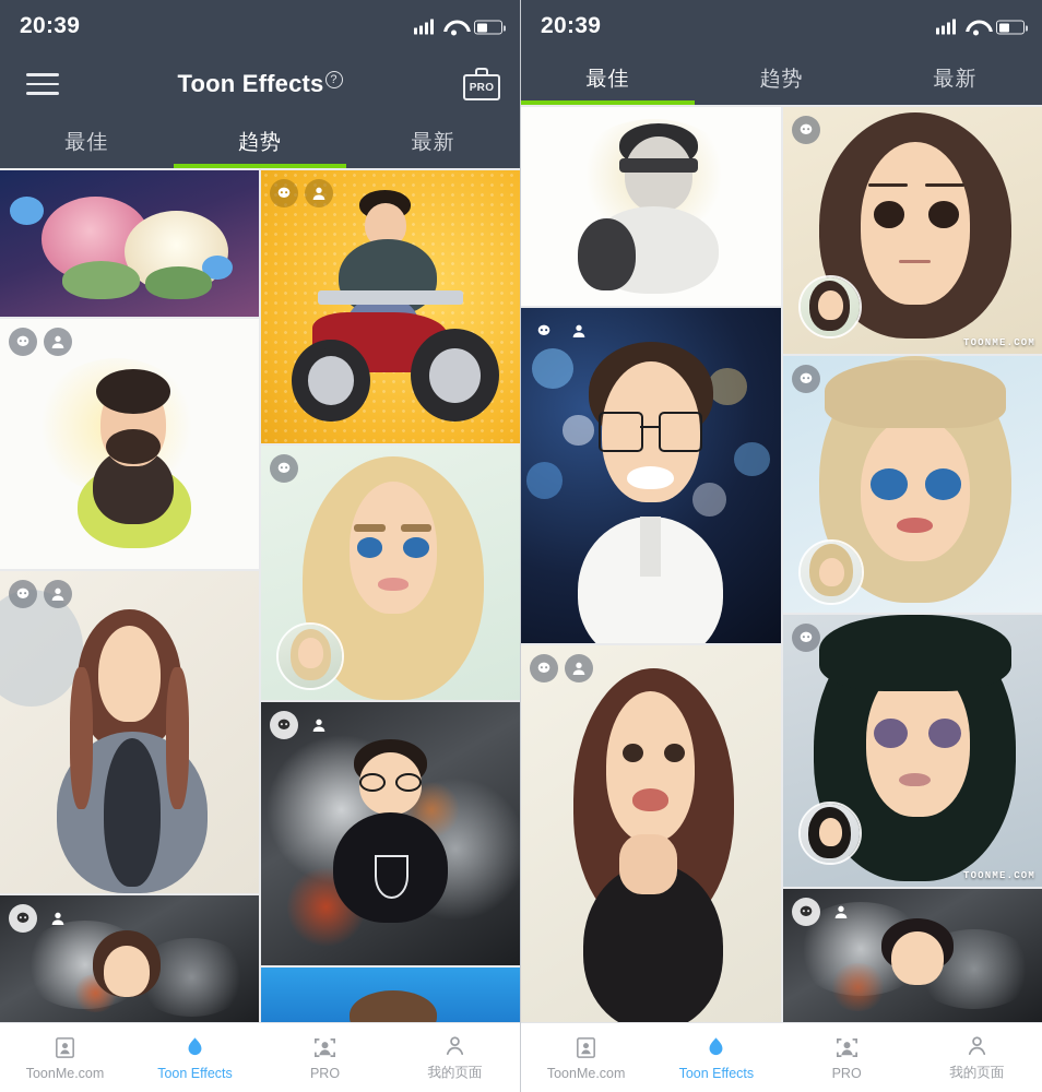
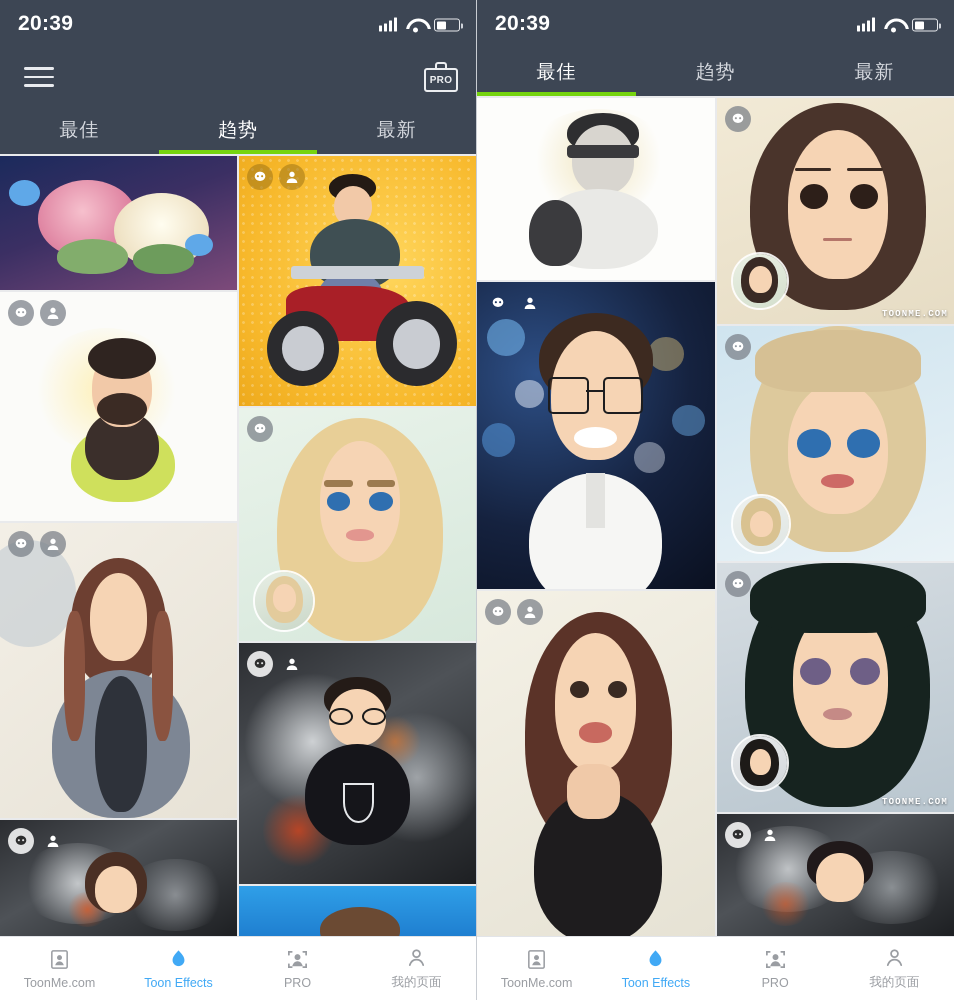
  20:39
- Toon Effects ?
  PRO
  最佳
  趋势
  最新
  ToonMe.com
  Toon Effects
  PRO
  我的页面
  20:39
  最佳
  趋势
  最新
  TOONME.COM
  TOONME.COM
  ToonMe.com
  Toon Effects
  PRO
  我的页面
